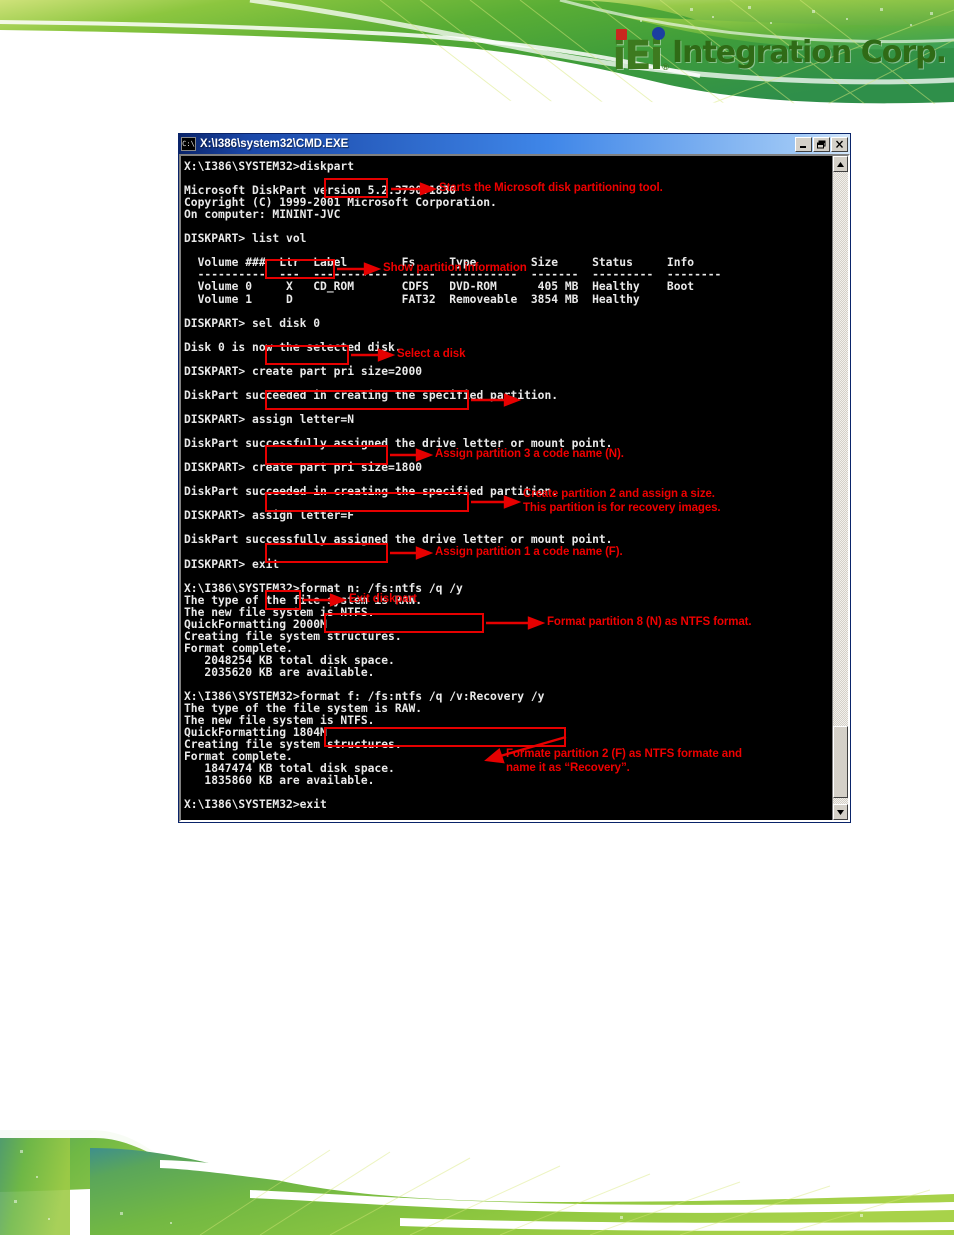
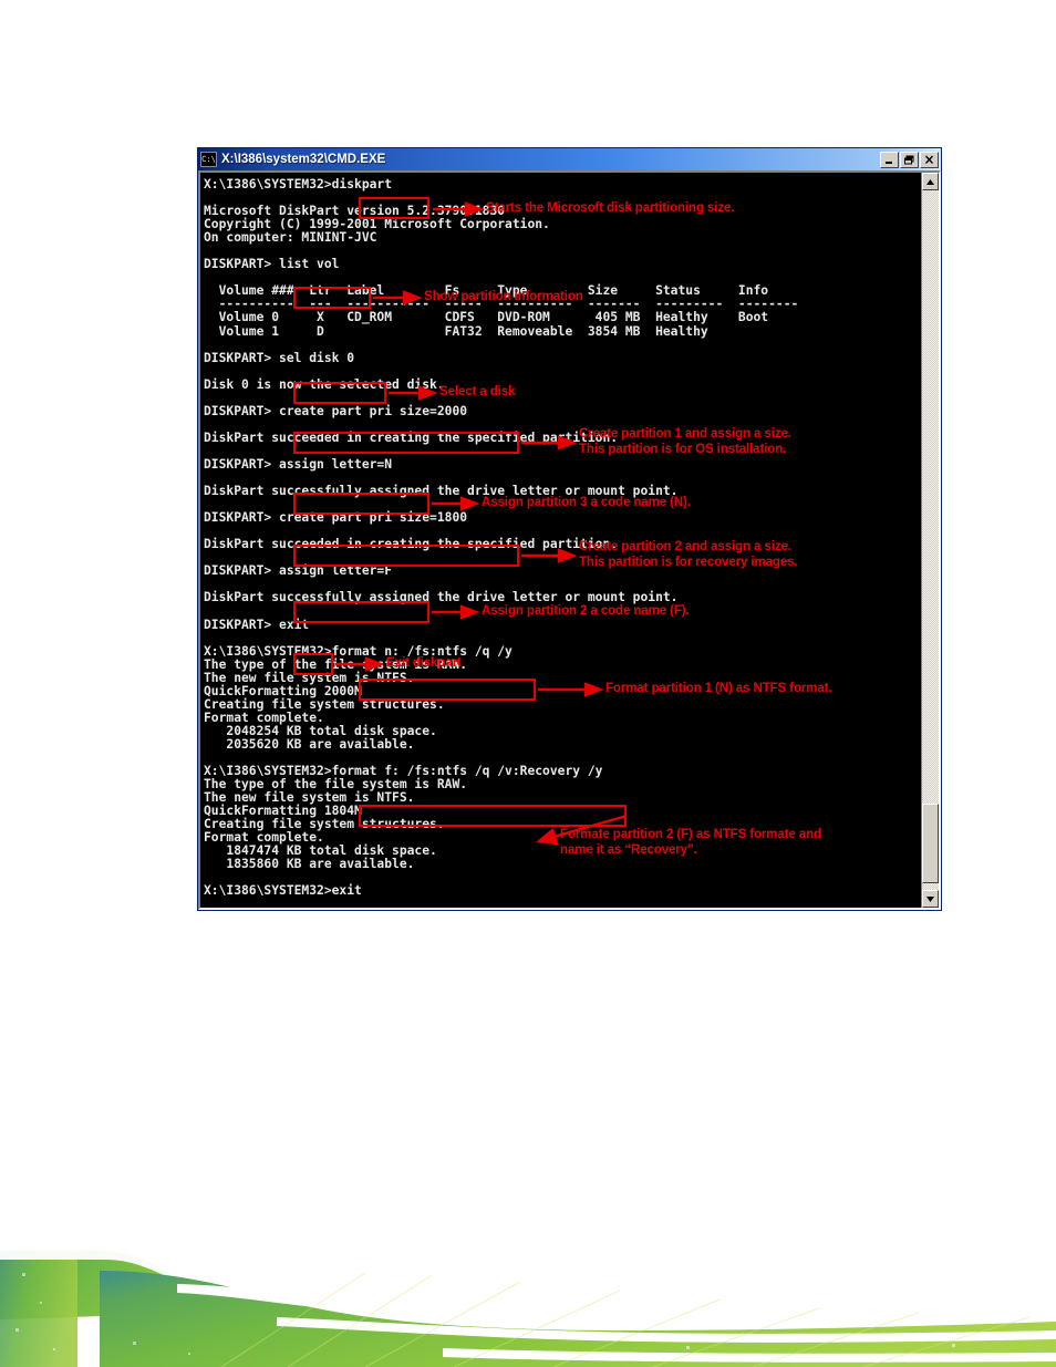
- iEi
- ®
- Integration Corp.
  C:\
  X:\I386\system32\CMD.EXE
  X:\I386\SYSTEM32>diskpart
  Microsoft DiskPart version 5.2.3790830
  Copyright (C) 1999-2001 Microsoft Corporation.
  On computer: MININT-JVC
  DISKPART> list vol
  Volume ### Ltr Label Fs Type Size Status Info
  ---------- --- ---------- ----- ---------- ------- --------- --------
  Volume 0 X CD_ROM CDFS DVD-ROM 405 MB Healthy Boot
  Volume 1 D FAT32 Removeable 3854 MB Healthy
  DISKPART> sel disk 0
  Disk 0 is now the selected disk.
  DISKPART> create part pri size=2000
  DiskPart succeeded in creating the specified patition.
  DISKPART> assign letter=N
  DiskPart successfully assigned the drive letter or mount point.
  DISKPART> create part pri size=1800
  DiskPart succeeded in creating the specified partition.
  DISKPART> assign letter=F
  DiskPart successfully assigned the drive letter or mount point.
  DISKPART> exit
  X:\I386\SYSTEM32>format n: /fs:ntfs /q /y
  The type of the ftem is RAW.
  The new file system is NTFS.
  QuickFormatting 2000M
  Creating file system structures.
  Format complete.
  2048254 KB total disk space.
  2035620 KB are available.
  X:\I386\SYSTEM32>format f: /fs:ntfs /q /v:Recovery /y
  The type of the file system is RAW.
  The new file system is NTFS.
  QuickFormatting 1804M
  Creating file system structures.
  Format complete.
  1847474 KB total disk space.
  1835860 KB are available.
  X:\I386\SYSTEM32>exit
- Starts the Microsoft disk partitioning tool.
+ Starts the Microsoft disk partitioning size.
  Show partition information
  Select a disk
+ Create partition 1 and assign a size.
+ This partition is for OS installation.
  Assign partition 3 a code name (N).
  Create partition 2 and assign a size.
  This partition is for recovery images.
- Assign partition 1 a code name (F).
+ Assign partition 2 a code name (F).
  Exit diskpart
- Format partition 8 (N) as NTFS format.
+ Format partition 1 (N) as NTFS format.
  Formate partition 2 (F) as NTFS formate and
  name it as “Recovery”.
